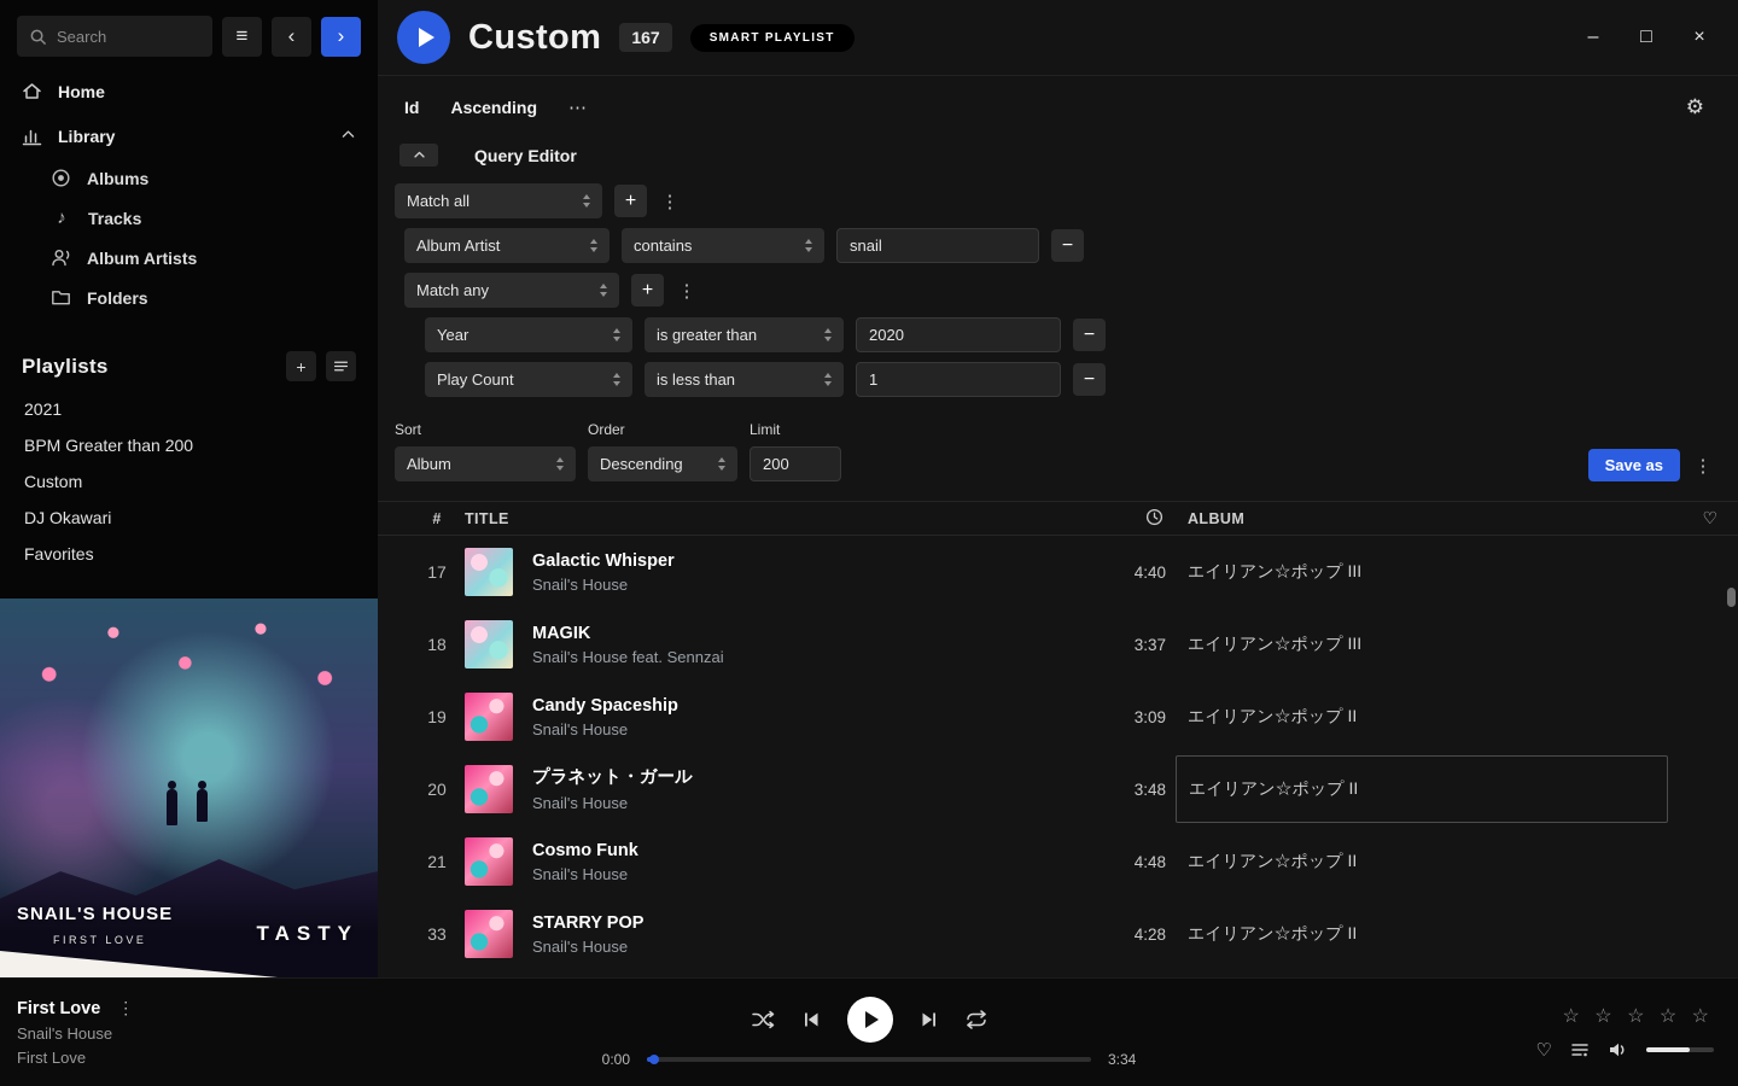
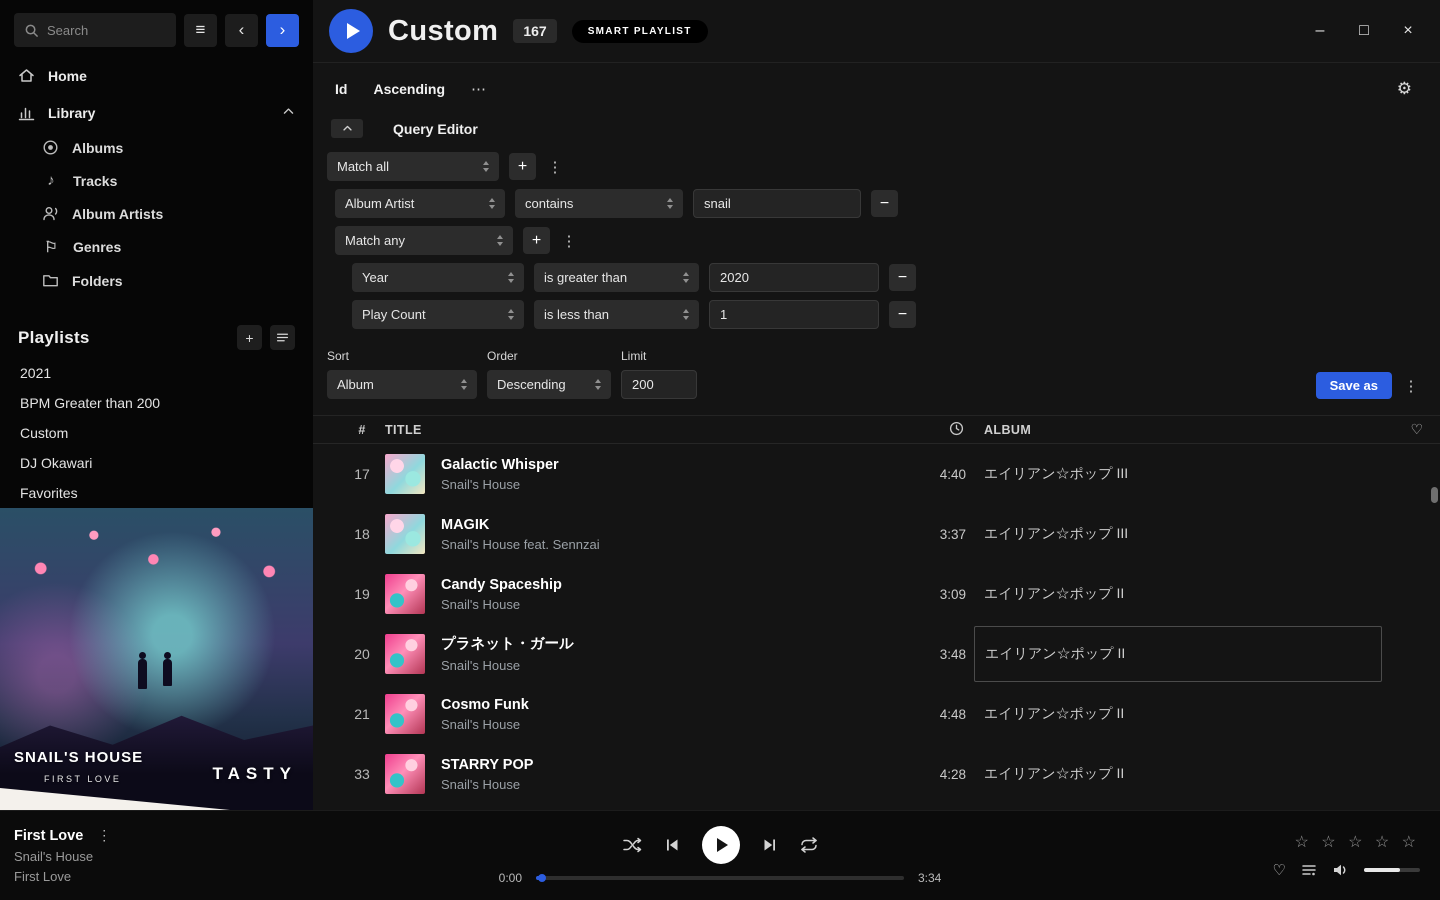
  Search
  ≡
  ‹
  ›
  Home
  Library
  Albums
  ♪
  Tracks
  Album Artists
+ ⚐
+ Genres
  Folders
  Playlists
  +
  2021
  BPM Greater than 200
  Custom
  DJ Okawari
  Favorites
  SNAIL'S HOUSE
  FIRST LOVE
  TASTY
  Custom
  167
  SMART PLAYLIST
  –
  □
  ×
  Id
  Ascending
  ⋯
  ⚙
  Query Editor
  Match all
  +
  ⋮
  Album Artist
  contains
  snail
  −
  Match any
  +
  ⋮
  Year
  is greater than
  2020
  −
  Play Count
  is less than
  1
  −
  Sort
  Album
  Order
  Descending
  Limit
  200
  Save as
  ⋮
  #
  TITLE
  ALBUM
  ♡
  17
  Galactic Whisper
  Snail's House
  4:40
  エイリアン☆ポップ III
  18
  MAGIK
  Snail's House feat. Sennzai
  3:37
  エイリアン☆ポップ III
  19
  Candy Spaceship
  Snail's House
  3:09
  エイリアン☆ポップ II
  20
  プラネット・ガール
  Snail's House
  3:48
  エイリアン☆ポップ II
  21
  Cosmo Funk
  Snail's House
  4:48
  エイリアン☆ポップ II
  33
  STARRY POP
  Snail's House
  4:28
  エイリアン☆ポップ II
  First Love
  ⋮
  Snail's House
  First Love
  0:00
  3:34
  ☆ ☆ ☆ ☆ ☆
  ♡
